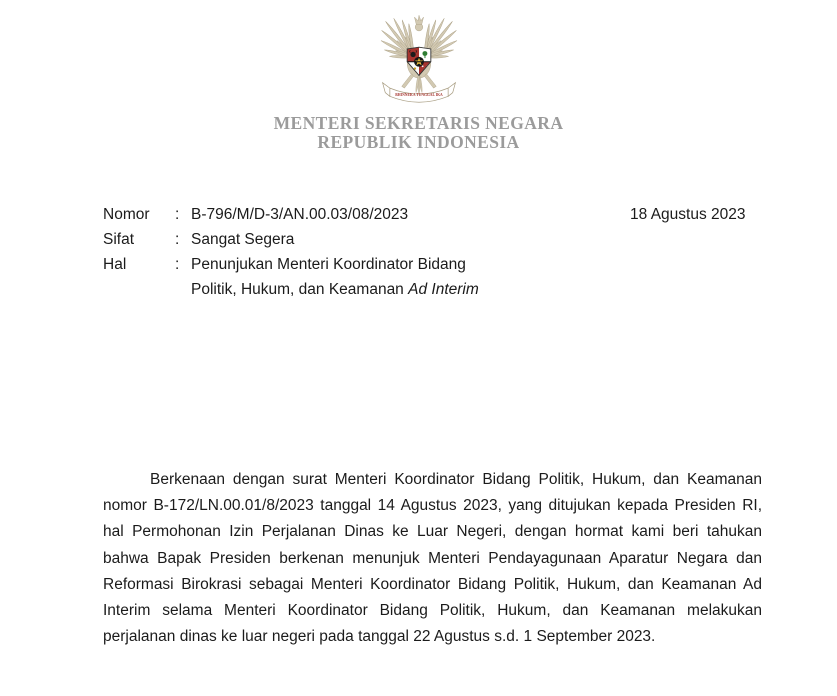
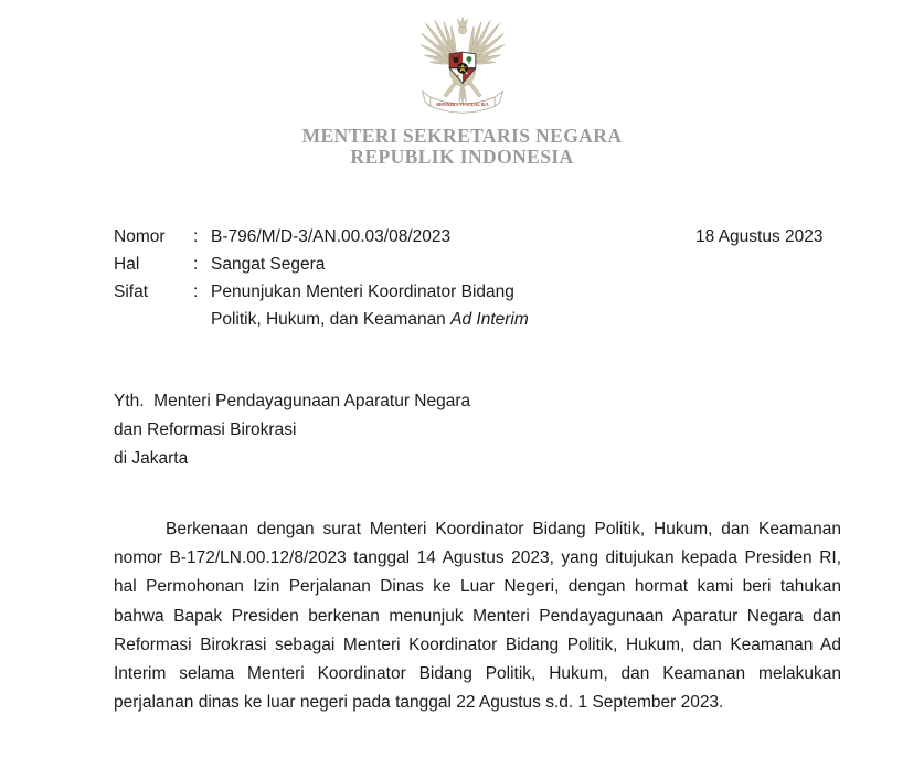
  MENTERI SEKRETARIS NEGARA
  REPUBLIK INDONESIA
  18 Agustus 2023
  Nomor
  :
  B-796/M/D-3/AN.00.03/08/2023
- Sifat
+ Hal
  :
  Sangat Segera
- Hal
+ Sifat
  :
  Penunjukan Menteri Koordinator Bidang
  Politik, Hukum, dan Keamanan Ad Interim
+ Yth. Menteri Pendayagunaan Aparatur Negara
+ dan Reformasi Birokrasi
+ di Jakarta
- Berkenaan dengan surat Menteri Koordinator Bidang Politik, Hukum, dan Keamanan nomor B-172/LN.00.01/8/2023 tanggal 14 Agustus 2023, yang ditujukan kepada Presiden RI, hal Permohonan Izin Perjalanan Dinas ke Luar Negeri, dengan hormat kami beri tahukan bahwa Bapak Presiden berkenan menunjuk Menteri Pendayagunaan Aparatur Negara dan Reformasi Birokrasi sebagai Menteri Koordinator Bidang Politik, Hukum, dan Keamanan Ad Interim selama Menteri Koordinator Bidang Politik, Hukum, dan Keamanan melakukan perjalanan dinas ke luar negeri pada tanggal 22 Agustus s.d. 1 September 2023.
+ Berkenaan dengan surat Menteri Koordinator Bidang Politik, Hukum, dan Keamanan nomor B-172/LN.00.12/8/2023 tanggal 14 Agustus 2023, yang ditujukan kepada Presiden RI, hal Permohonan Izin Perjalanan Dinas ke Luar Negeri, dengan hormat kami beri tahukan bahwa Bapak Presiden berkenan menunjuk Menteri Pendayagunaan Aparatur Negara dan Reformasi Birokrasi sebagai Menteri Koordinator Bidang Politik, Hukum, dan Keamanan Ad Interim selama Menteri Koordinator Bidang Politik, Hukum, dan Keamanan melakukan perjalanan dinas ke luar negeri pada tanggal 22 Agustus s.d. 1 September 2023.
